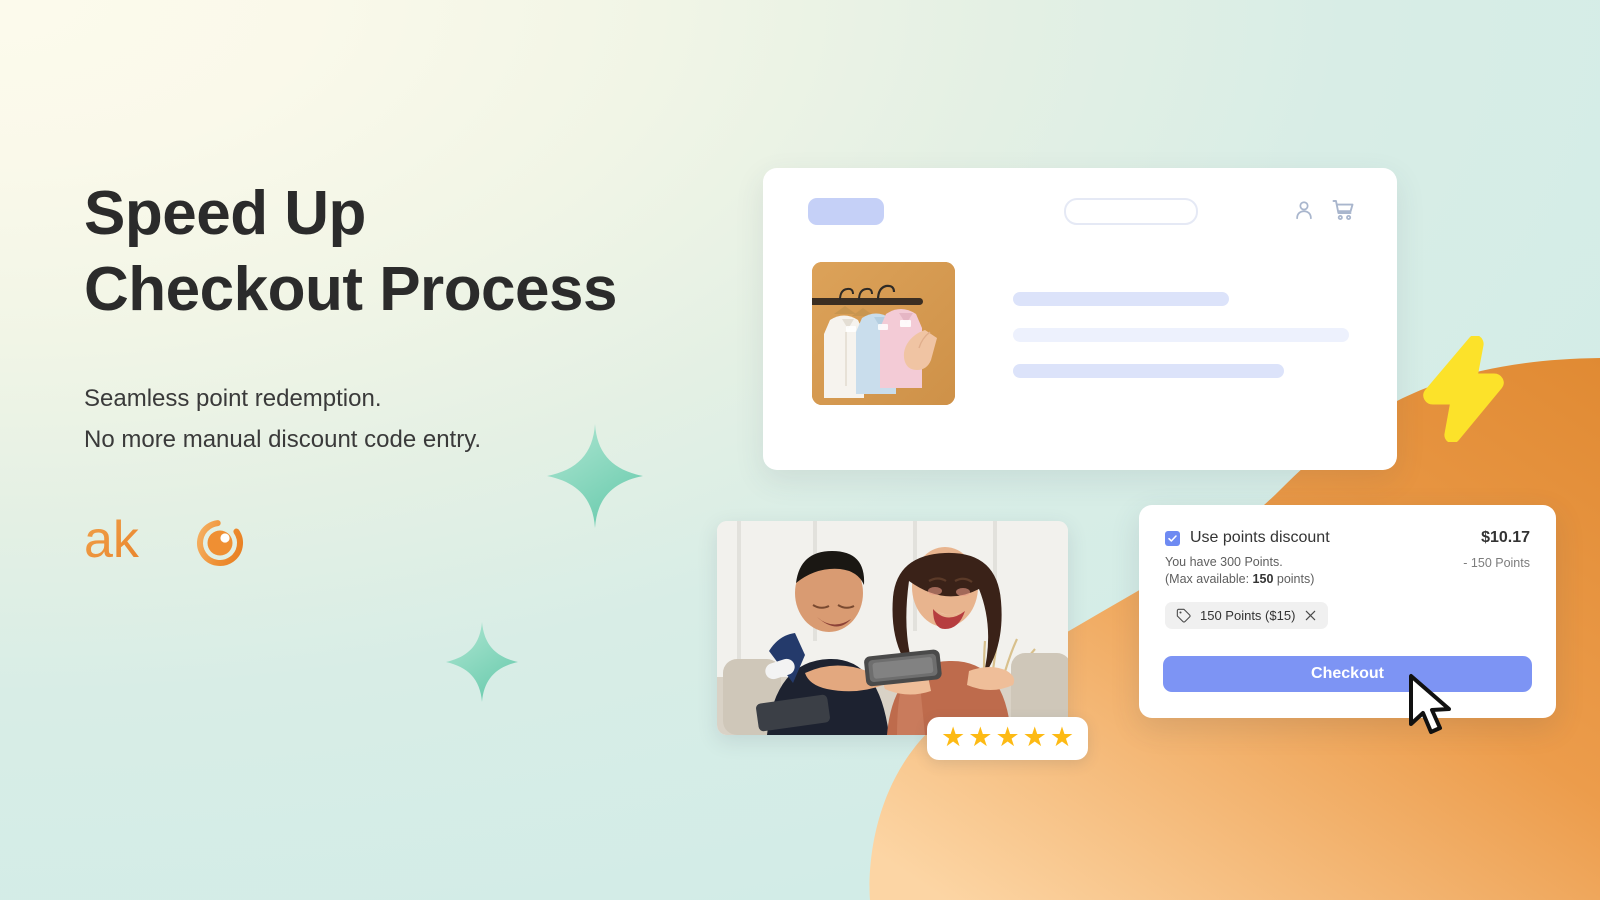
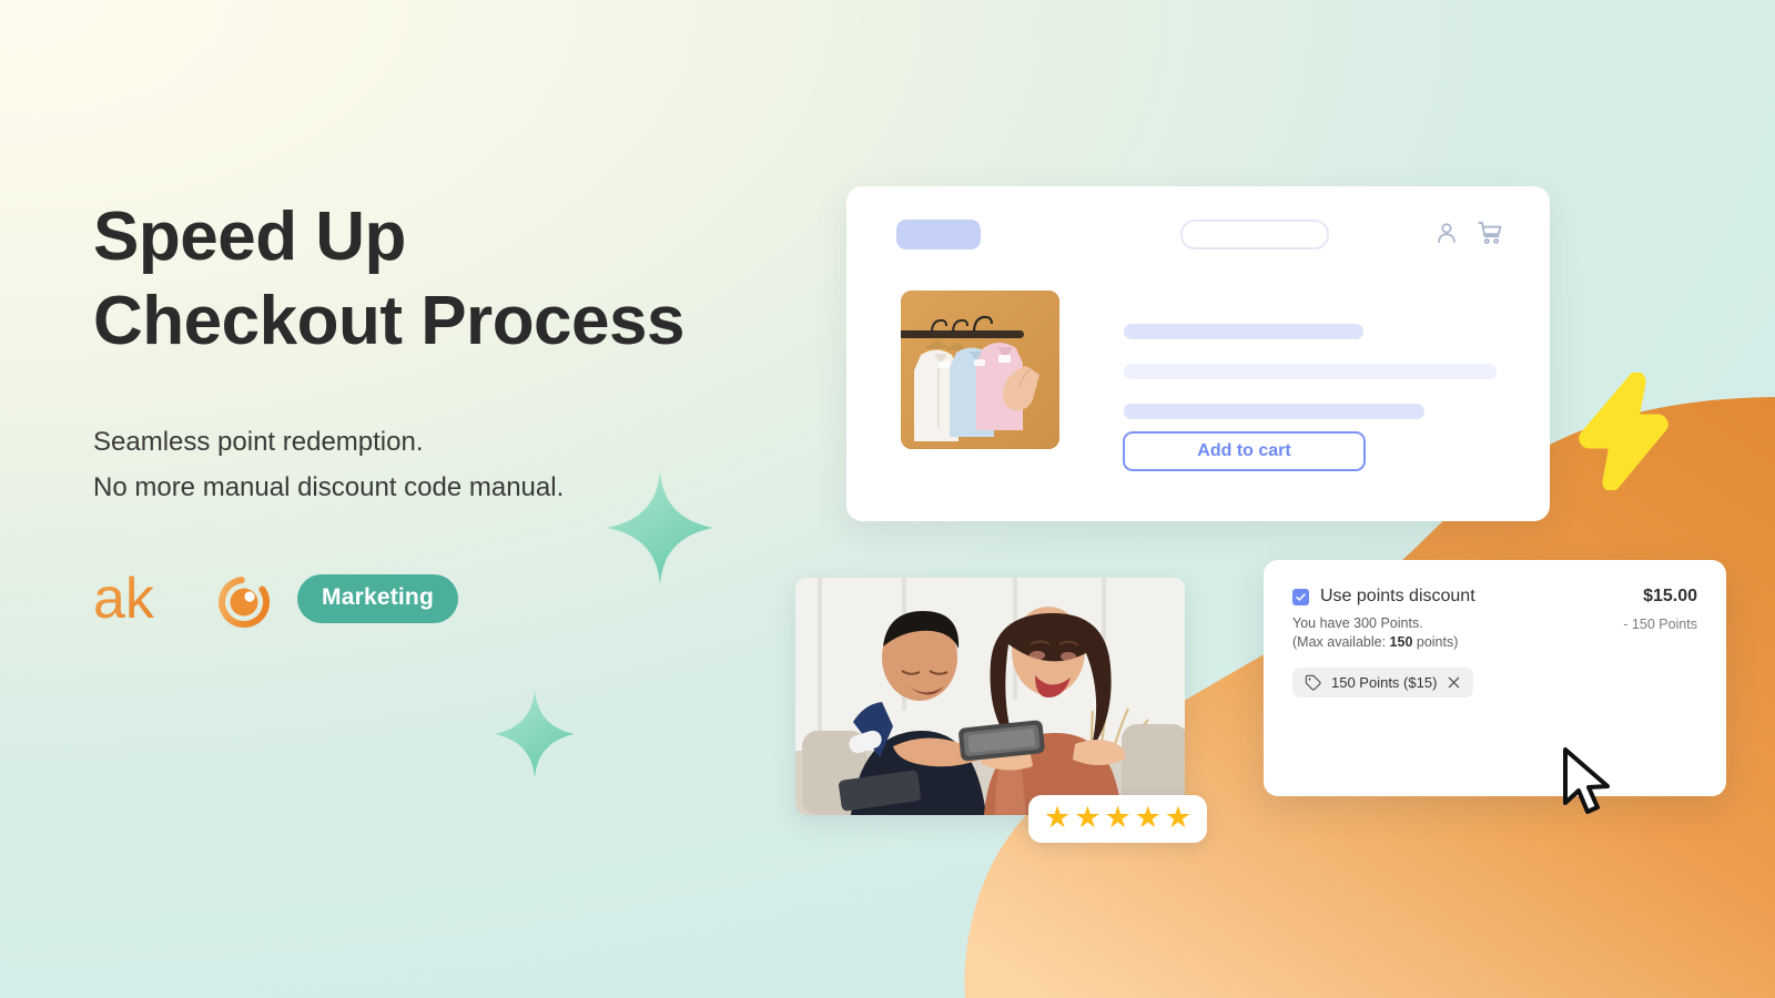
  Speed Up
  Checkout Process
  Seamless point redemption.
- No more manual discount code entry.
+ No more manual discount code manual.
  ak
+ Marketing
+ Add to cart
  ★
  ★
  ★
  ★
  ★
  Use points discount
  You have 300 Points.
  (Max available: 150 points)
- $10.17
+ $15.00
  - 150 Points
  150 Points ($15)
- Checkout
